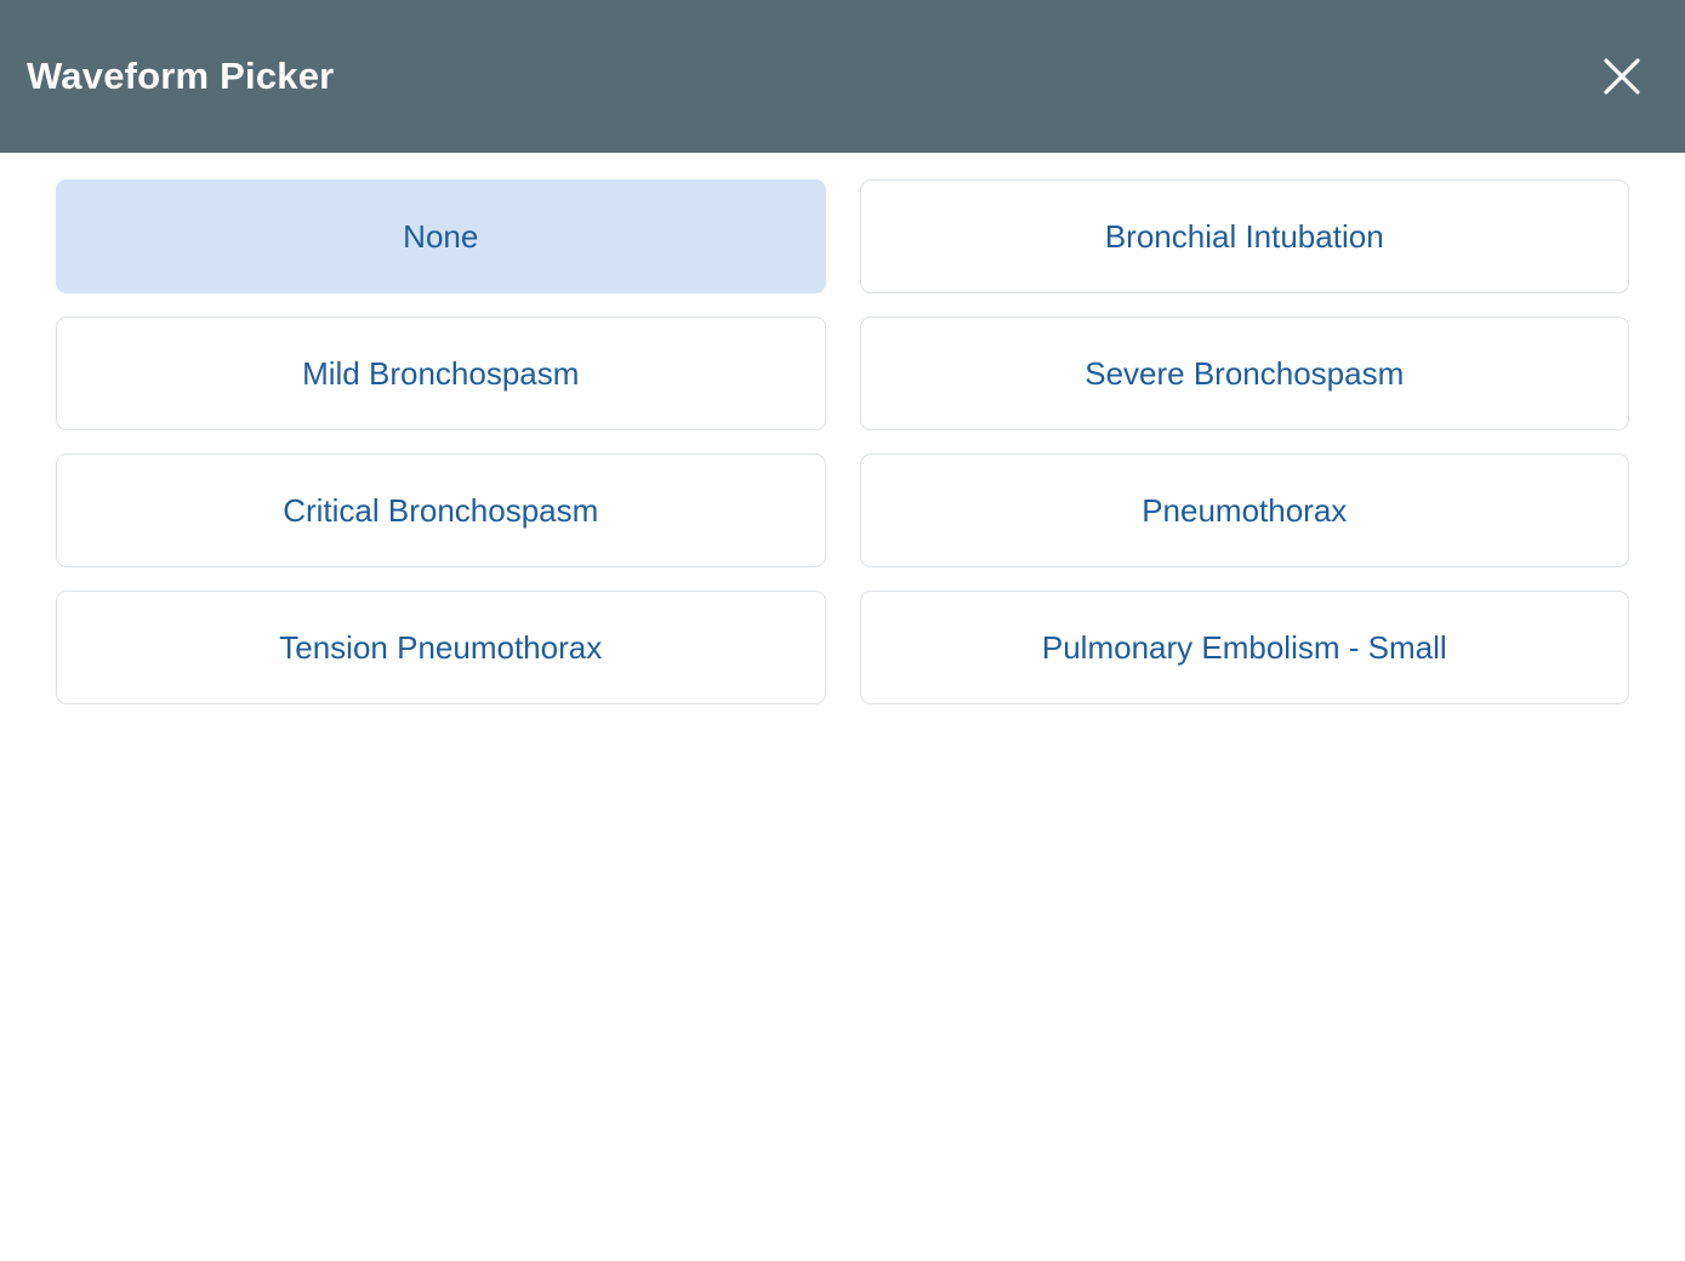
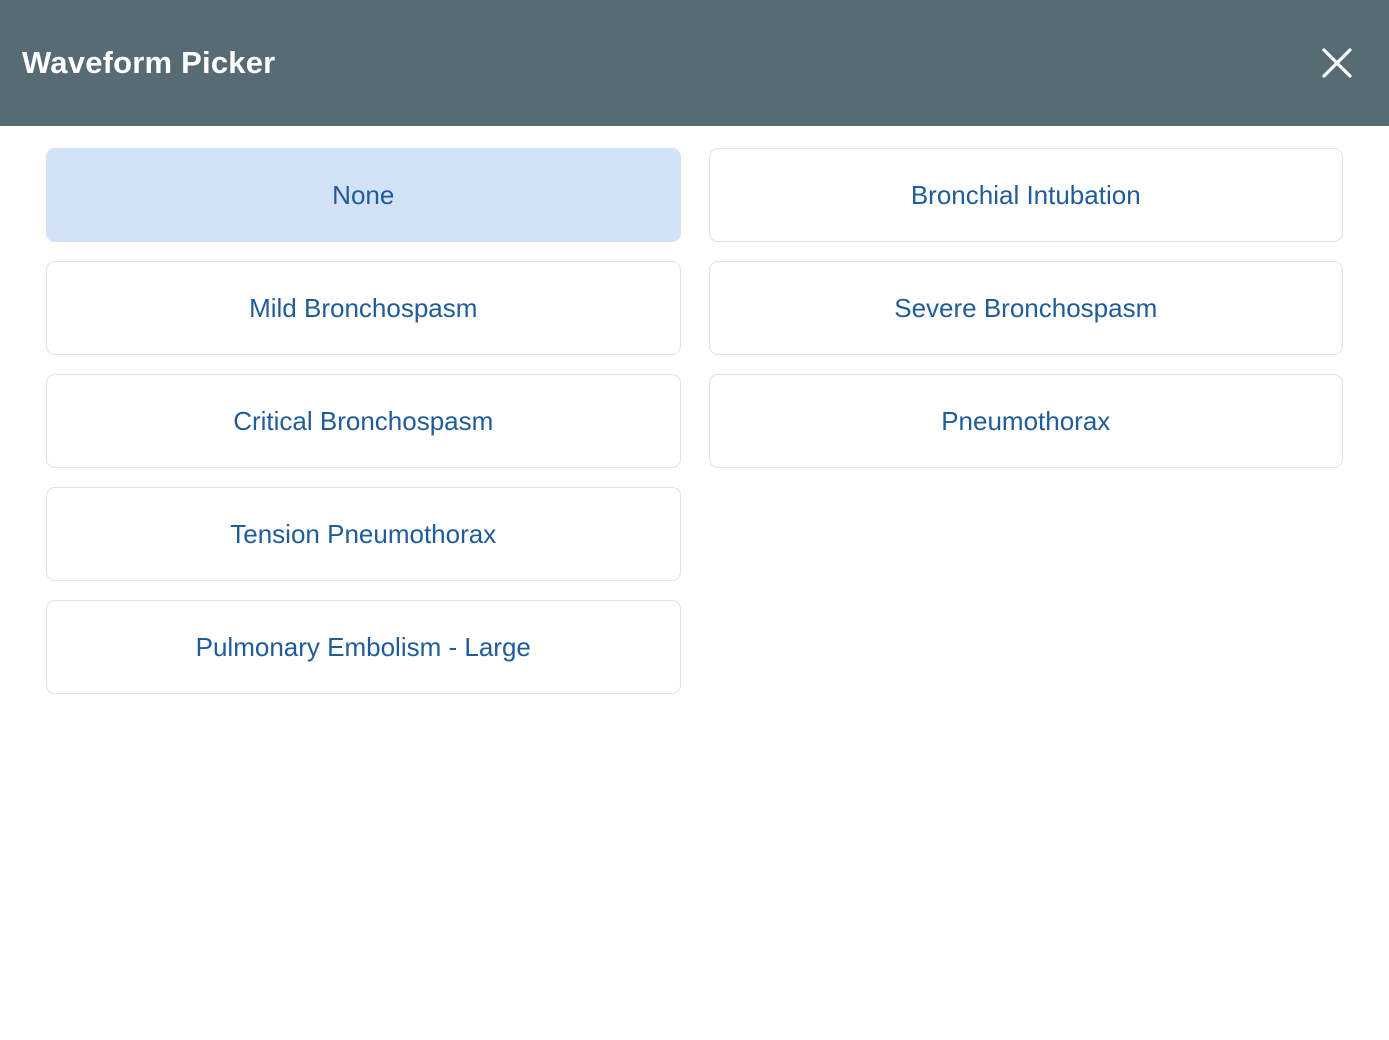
  Waveform Picker
  None
  Mild Bronchospasm
  Critical Bronchospasm
  Tension Pneumothorax
+ Pulmonary Embolism - Large
  Bronchial Intubation
  Severe Bronchospasm
  Pneumothorax
- Pulmonary Embolism - Small
